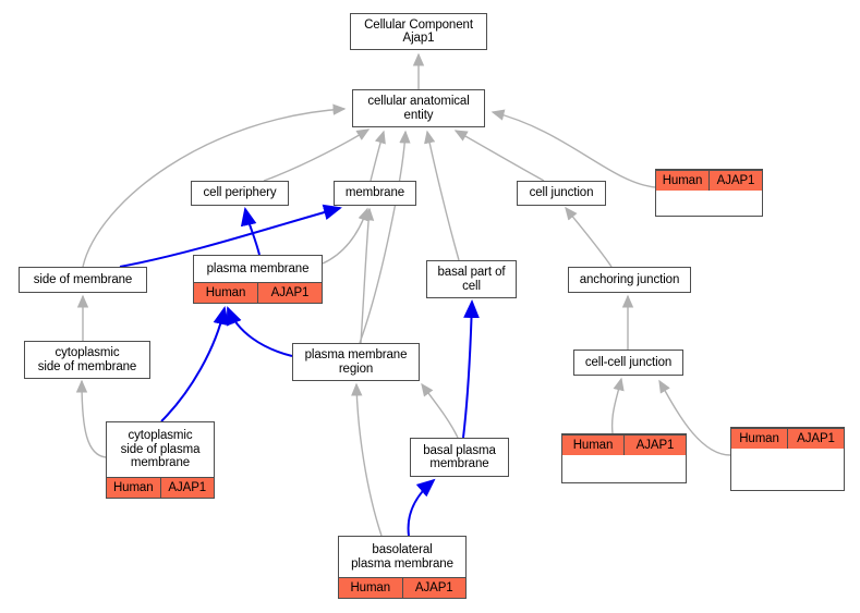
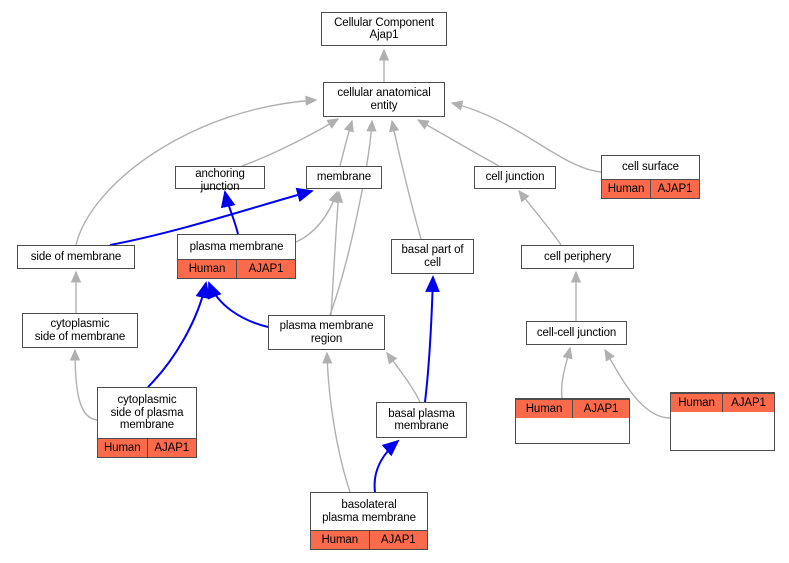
  Cellular Component
  Ajap1
  cellular anatomical
  entity
- cell periphery
+ anchoring junction
  membrane
  cell junction
+ cell surface
  Human
  AJAP1
  side of membrane
  plasma membrane
  Human
  AJAP1
  basal part of
  cell
- anchoring junction
+ cell periphery
  cytoplasmic
  side of membrane
  plasma membrane
  region
  cell-cell junction
  cytoplasmic
  side of plasma
  membrane
  Human
  AJAP1
  basal plasma
  membrane
  Human
  AJAP1
  Human
  AJAP1
  basolateral
  plasma membrane
  Human
  AJAP1
